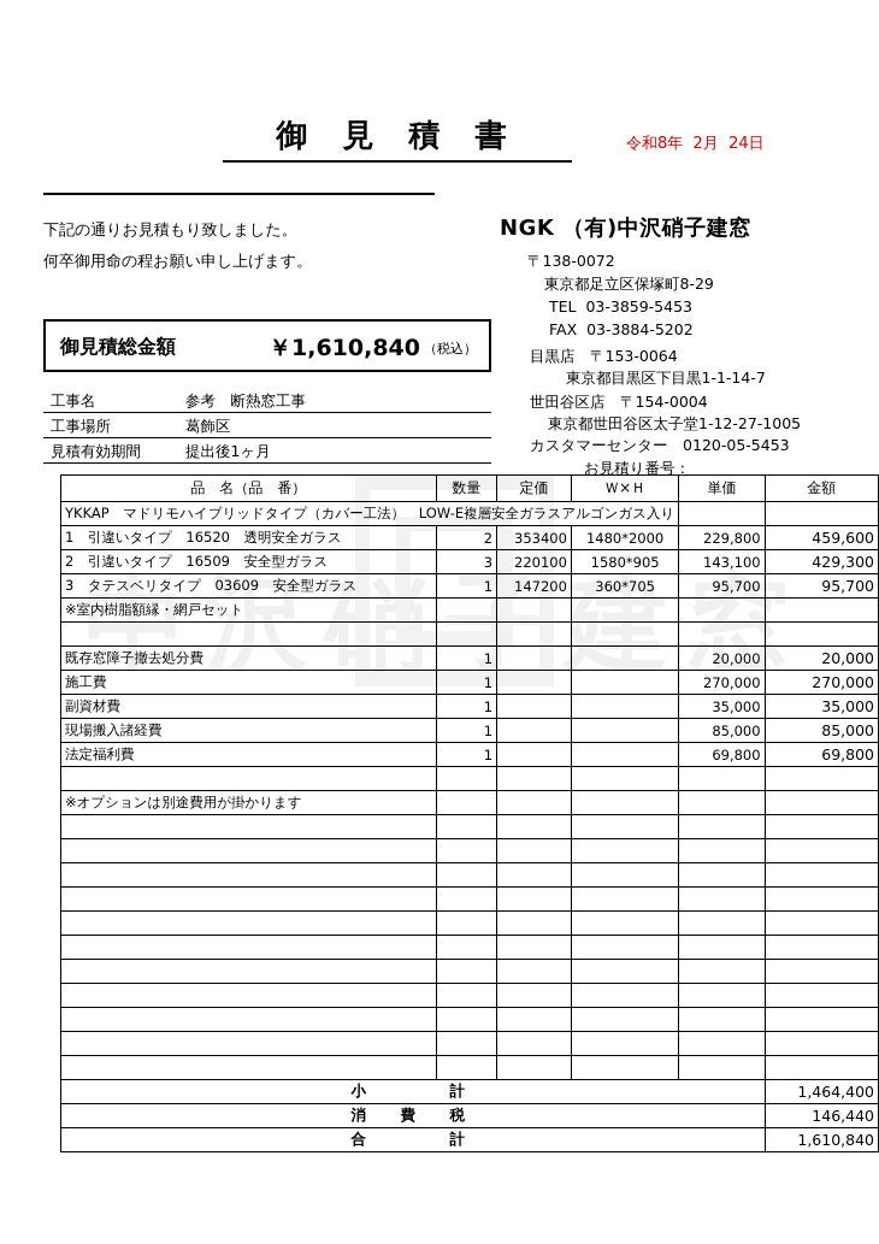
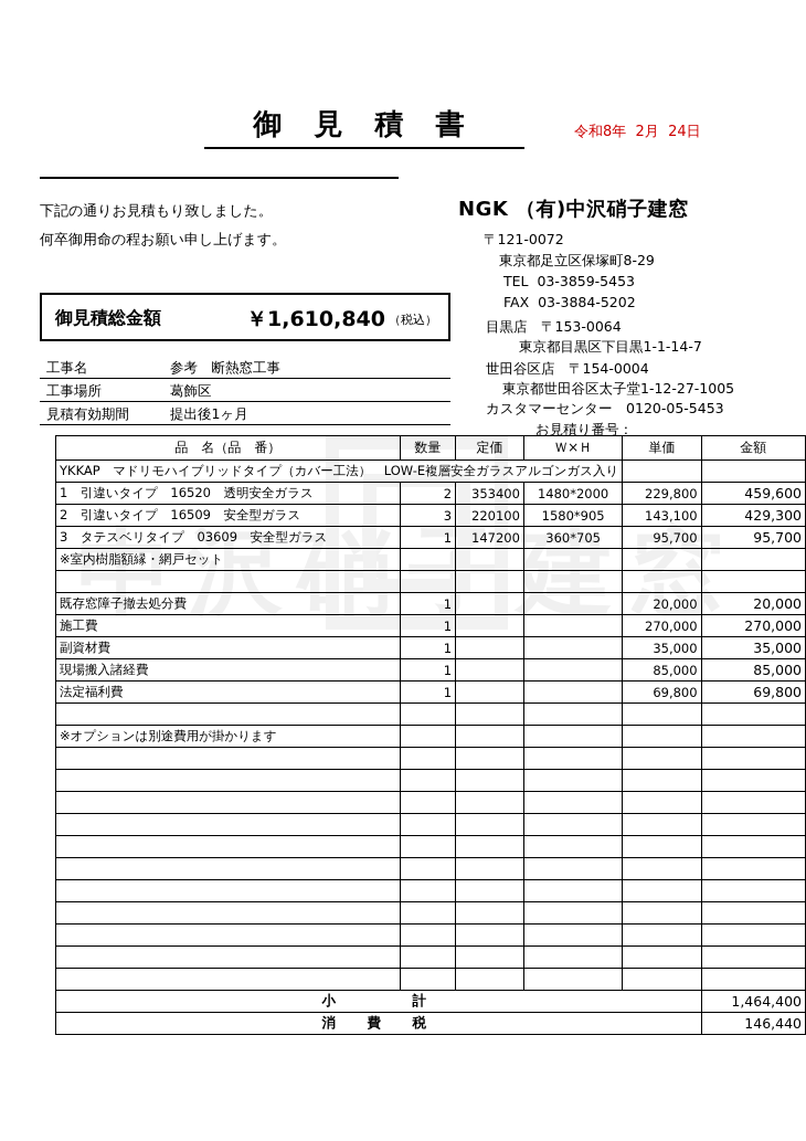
  中沢硝建窓
  御 見 積 書
  令和8年 2月 24日
  下記の通りお見積もり致しました。
  何卒御用命の程お願い申し上げます。
  御見積総金額
  ￥1,610,840
  （税込）
  工事名
  参考 断熱窓工事
  工事場所
  葛飾区
  見積有効期間
  提出後1ヶ月
  NGK （有)中沢硝子建窓
- 〒138-0072
+ 〒121-0072
  東京都足立区保塚町8-29
  TEL 03-3859-5453
  FAX 03-3884-5202
  目黒店 〒153-0064
  東京都目黒区下目黒1-1-14-7
  世田谷区店 〒154-0004
  東京都世田谷区太子堂1-12-27-1005
  カスタマーセンター 0120-05-5453
  お見積り番号：
  品 名（品 番）	数量	定価	Ｗ×Ｈ	単価	金額
  YKKAP マドリモハイブリッドタイプ（カバー工法） LOW-E複層安全ガラスアルゴンガス入り
  1 引違いタイプ 16520 透明安全ガラス	2	353400	1480*2000	229,800	459,600
  2 引違いタイプ 16509 安全型ガラス	3	220100	1580*905	143,100	429,300
  3 タテスベリタイプ 03609 安全型ガラス	1	147200	360*705	95,700	95,700
  ※室内樹脂額縁・網戸セット
  既存窓障子撤去処分費	1			20,000	20,000
  施工費	1			270,000	270,000
  副資材費	1			35,000	35,000
  現場搬入諸経費	1			85,000	85,000
  法定福利費	1			69,800	69,800
  ※オプションは別途費用が掛かります
  小 計	1,464,400
  消 費 税	146,440
- 合 計	1,610,840
